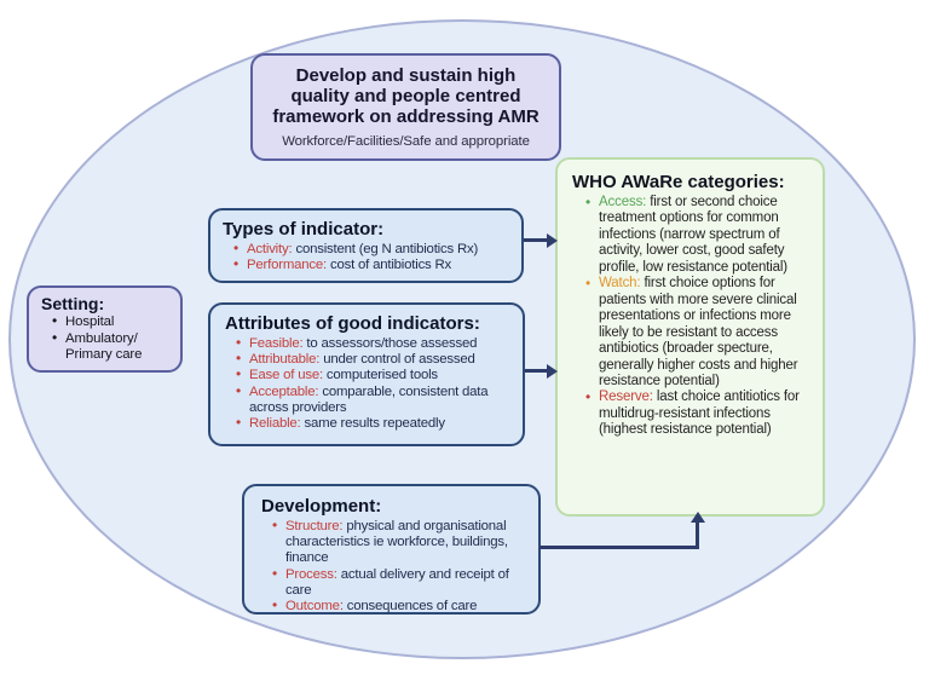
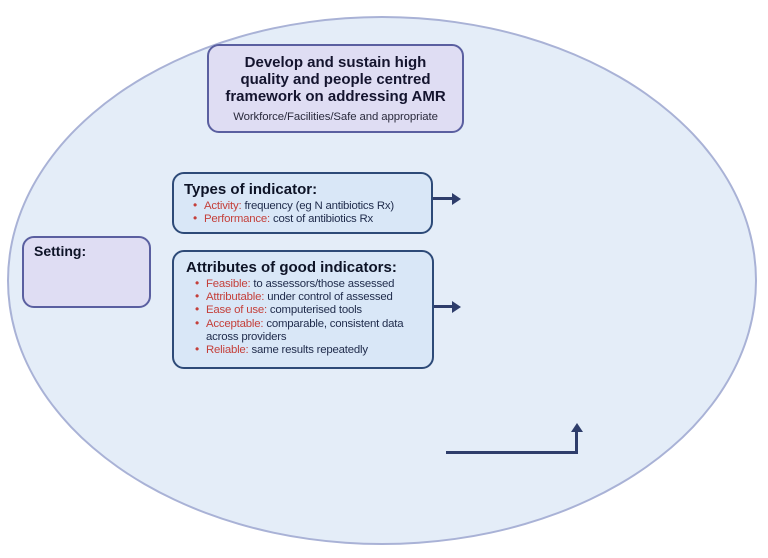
  Develop and sustain high quality and people centred framework on addressing AMR
  Workforce/Facilities/Safe and appropriate
  Setting:
- Hospital
- Ambulatory/ Primary care
  Types of indicator:
- Activity: consistent (eg N antibiotics Rx)
+ Activity: frequency (eg N antibiotics Rx)
  Performance: cost of antibiotics Rx
  Attributes of good indicators:
  Feasible: to assessors/those assessed
  Attributable: under control of assessed
  Ease of use: computerised tools
  Acceptable: comparable, consistent data across providers
  Reliable: same results repeatedly
- Development:
- Structure: physical and organisational characteristics ie workforce, buildings, finance
- Process: actual delivery and receipt of care
- Outcome: consequences of care
- WHO AWaRe categories:
- Access: first or second choice treatment options for common infections (narrow spectrum of activity, lower cost, good safety profile, low resistance potential)
- Watch: first choice options for patients with more severe clinical presentations or infections more likely to be resistant to access antibiotics (broader specture, generally higher costs and higher resistance potential)
- Reserve: last choice antitiotics for multidrug-resistant infections (highest resistance potential)
